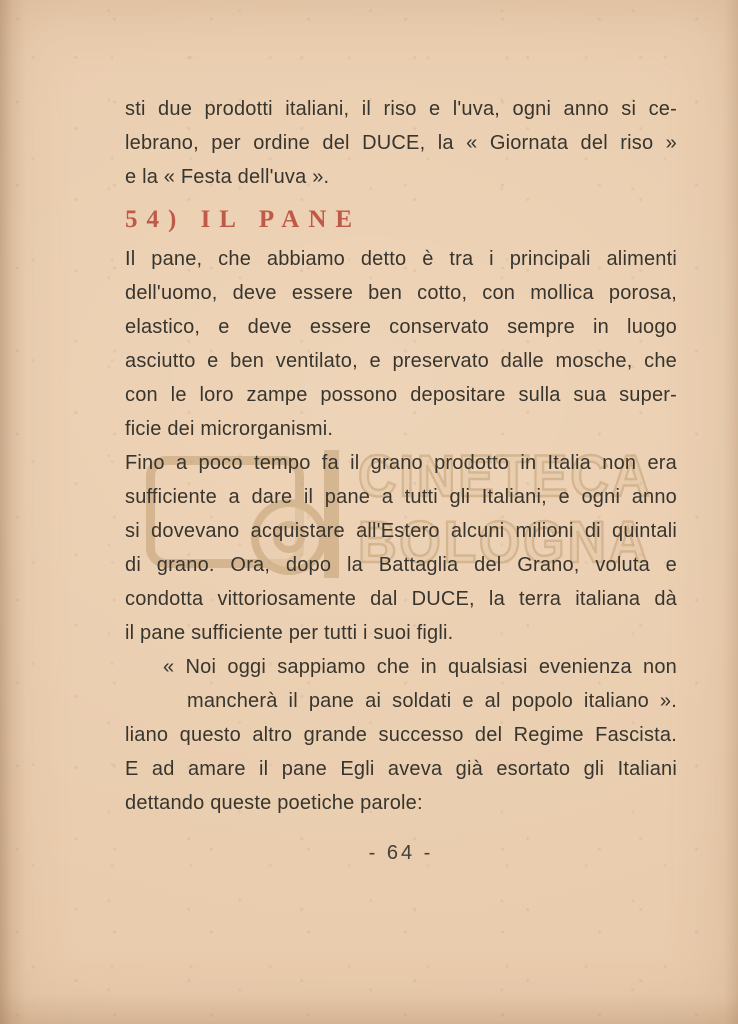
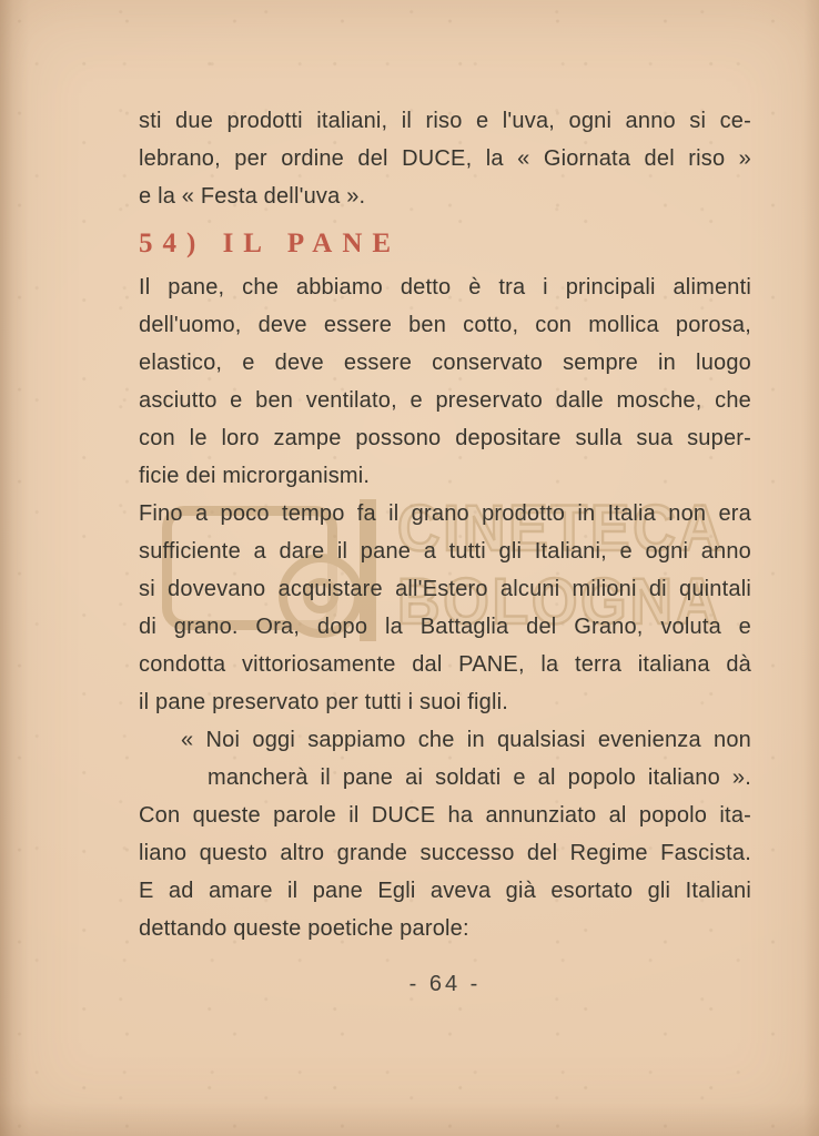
  CINETECA
  BOLOGNA
  sti due prodotti italiani, il riso e l'uva, ogni anno si ce-
  lebrano, per ordine del DUCE, la « Giornata del riso »
  e la « Festa dell'uva ».
  54) IL PANE
  Il pane, che abbiamo detto è tra i principali alimenti
  dell'uomo, deve essere ben cotto, con mollica porosa,
  elastico, e deve essere conservato sempre in luogo
  asciutto e ben ventilato, e preservato dalle mosche, che
  con le loro zampe possono depositare sulla sua super-
  ficie dei microrganismi.
  Fino a poco tempo fa il grano prodotto in Italia non era
  sufficiente a dare il pane a tutti gli Italiani, e ogni anno
  si dovevano acquistare all'Estero alcuni milioni di quintali
  di grano. Ora, dopo la Battaglia del Grano, voluta e
- condotta vittoriosamente dal DUCE, la terra italiana dà
+ condotta vittoriosamente dal PANE, la terra italiana dà
- il pane sufficiente per tutti i suoi figli.
+ il pane preservato per tutti i suoi figli.
  « Noi oggi sappiamo che in qualsiasi evenienza non
  mancherà il pane ai soldati e al popolo italiano ».
+ Con queste parole il DUCE ha annunziato al popolo ita-
  liano questo altro grande successo del Regime Fascista.
  E ad amare il pane Egli aveva già esortato gli Italiani
  dettando queste poetiche parole:
  - 64 -
